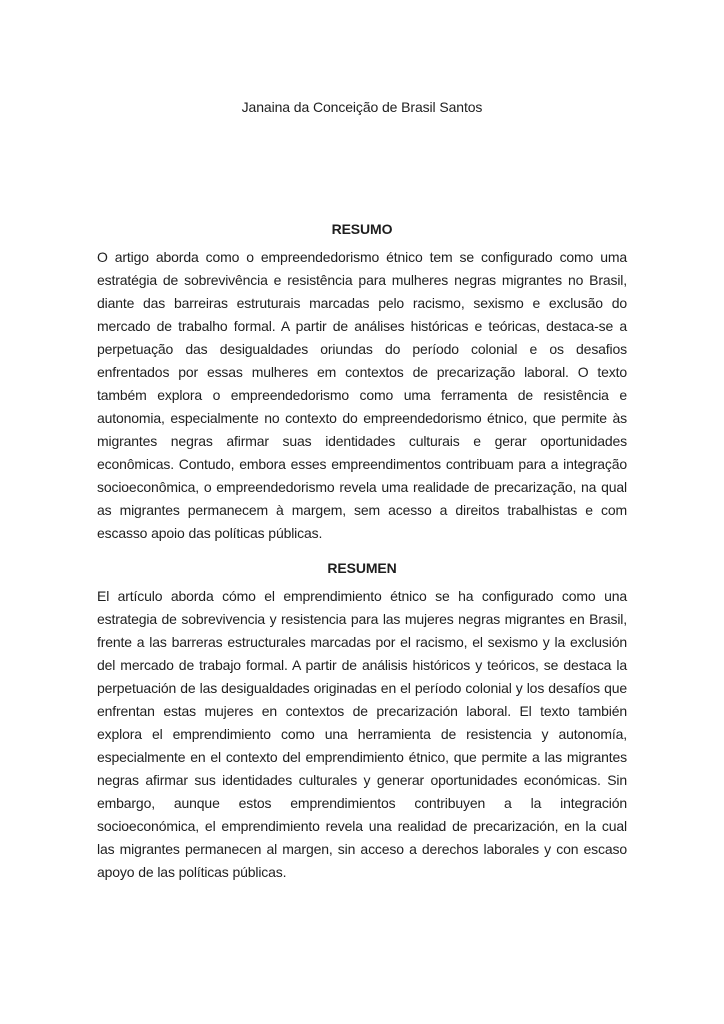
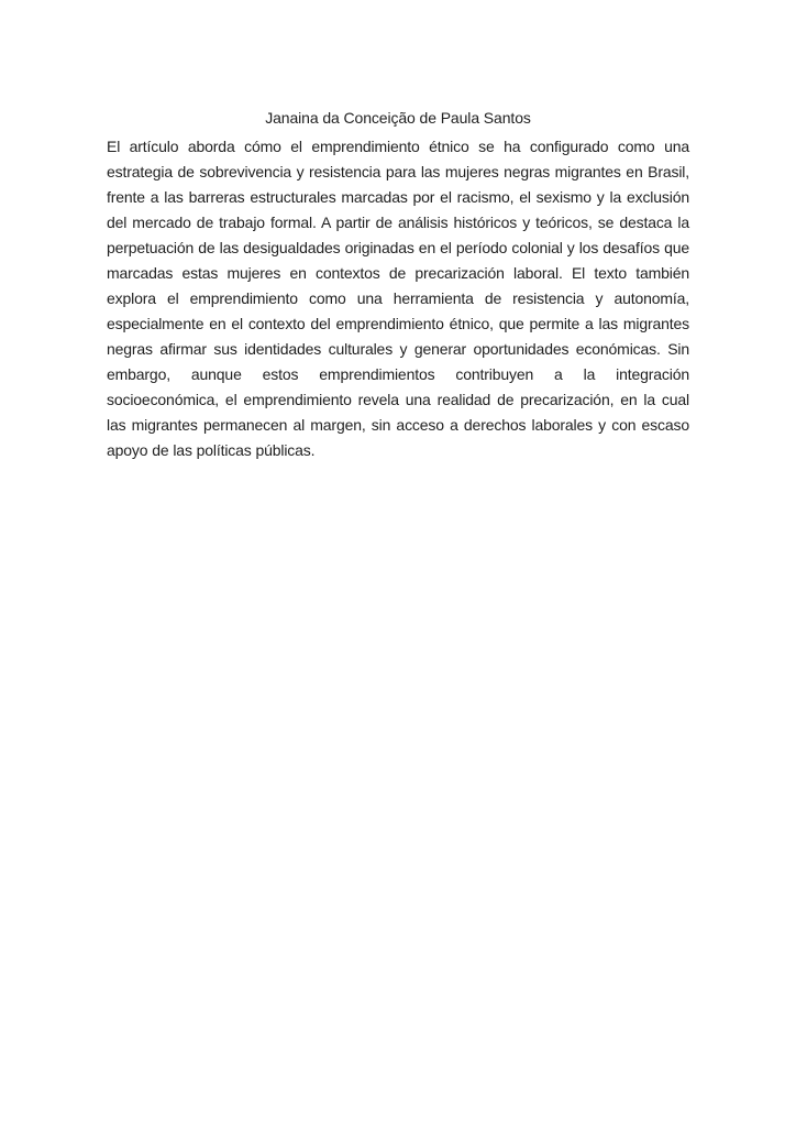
- Janaina da Conceição de Brasil Santos
+ Janaina da Conceição de Paula Santos
- RESUMO
- O artigo aborda como o empreendedorismo étnico tem se configurado como uma estratégia de sobrevivência e resistência para mulheres negras migrantes no Brasil, diante das barreiras estruturais marcadas pelo racismo, sexismo e exclusão do mercado de trabalho formal. A partir de análises históricas e teóricas, destaca-se a perpetuação das desigualdades oriundas do período colonial e os desafios enfrentados por essas mulheres em contextos de precarização laboral. O texto também explora o empreendedorismo como uma ferramenta de resistência e autonomia, especialmente no contexto do empreendedorismo étnico, que permite às migrantes negras afirmar suas identidades culturais e gerar oportunidades econômicas. Contudo, embora esses empreendimentos contribuam para a integração socioeconômica, o empreendedorismo revela uma realidade de precarização, na qual as migrantes permanecem à margem, sem acesso a direitos trabalhistas e com escasso apoio das políticas públicas.
- RESUMEN
- El artículo aborda cómo el emprendimiento étnico se ha configurado como una estrategia de sobrevivencia y resistencia para las mujeres negras migrantes en Brasil, frente a las barreras estructurales marcadas por el racismo, el sexismo y la exclusión del mercado de trabajo formal. A partir de análisis históricos y teóricos, se destaca la perpetuación de las desigualdades originadas en el período colonial y los desafíos que enfrentan estas mujeres en contextos de precarización laboral. El texto también explora el emprendimiento como una herramienta de resistencia y autonomía, especialmente en el contexto del emprendimiento étnico, que permite a las migrantes negras afirmar sus identidades culturales y generar oportunidades económicas. Sin embargo, aunque estos emprendimientos contribuyen a la integración socioeconómica, el emprendimiento revela una realidad de precarización, en la cual las migrantes permanecen al margen, sin acceso a derechos laborales y con escaso apoyo de las políticas públicas.
+ El artículo aborda cómo el emprendimiento étnico se ha configurado como una estrategia de sobrevivencia y resistencia para las mujeres negras migrantes en Brasil, frente a las barreras estructurales marcadas por el racismo, el sexismo y la exclusión del mercado de trabajo formal. A partir de análisis históricos y teóricos, se destaca la perpetuación de las desigualdades originadas en el período colonial y los desafíos que marcadas estas mujeres en contextos de precarización laboral. El texto también explora el emprendimiento como una herramienta de resistencia y autonomía, especialmente en el contexto del emprendimiento étnico, que permite a las migrantes negras afirmar sus identidades culturales y generar oportunidades económicas. Sin embargo, aunque estos emprendimientos contribuyen a la integración socioeconómica, el emprendimiento revela una realidad de precarización, en la cual las migrantes permanecen al margen, sin acceso a derechos laborales y con escaso apoyo de las políticas públicas.
